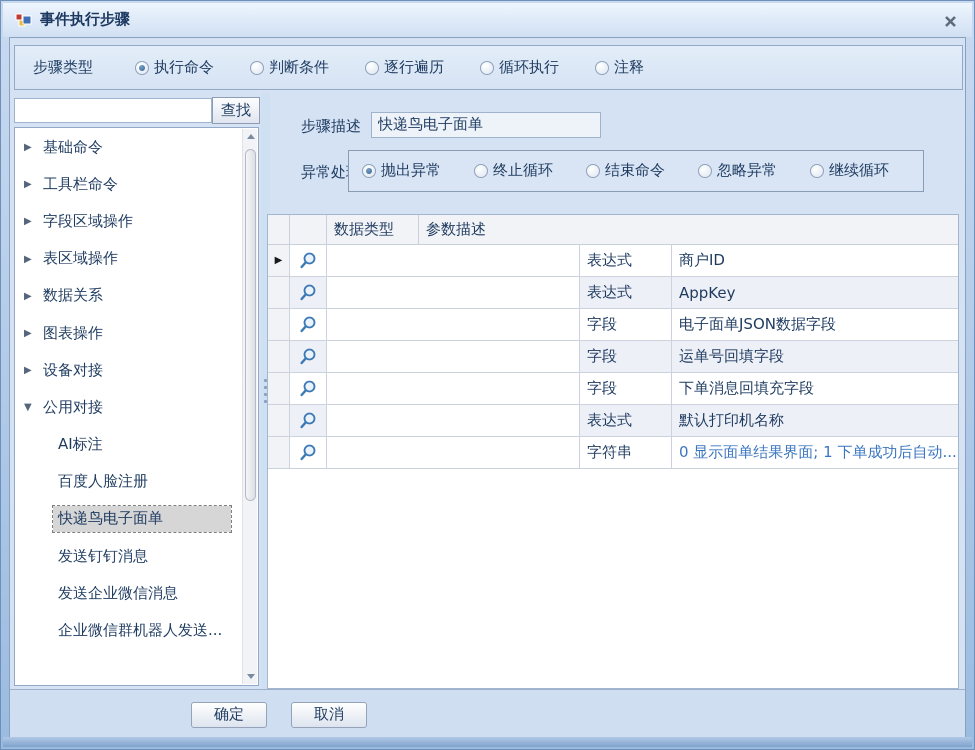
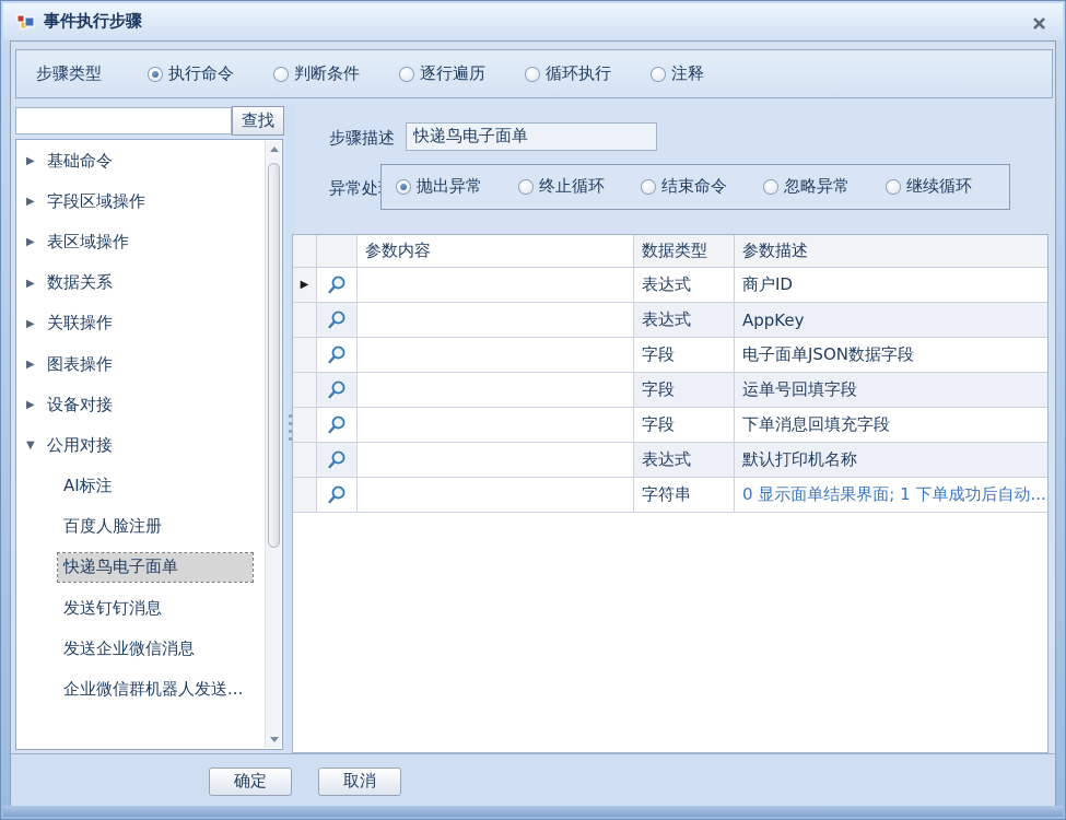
  事件执行步骤
  步骤类型
  执行命令
  判断条件
  逐行遍历
  循环执行
  注释
  查找
  基础命令
- 工具栏命令
  字段区域操作
  表区域操作
  数据关系
+ 关联操作
  图表操作
  设备对接
  公用对接
  AI标注
  百度人脸注册
  快递鸟电子面单
  发送钉钉消息
  发送企业微信消息
  企业微信群机器人发送...
  步骤描述
  快递鸟电子面单
  异常处
  抛出异常
  终止循环
  结束命令
  忽略异常
  继续循环
+ 参数内容
  数据类型
  参数描述
  表达式
  商户ID
  表达式
  AppKey
  字段
  电子面单JSON数据字段
  字段
  运单号回填字段
  字段
  下单消息回填充字段
  表达式
  默认打印机名称
  字符串
  0 显示面单结果界面; 1 下单成功后自动...
  确定
  取消
